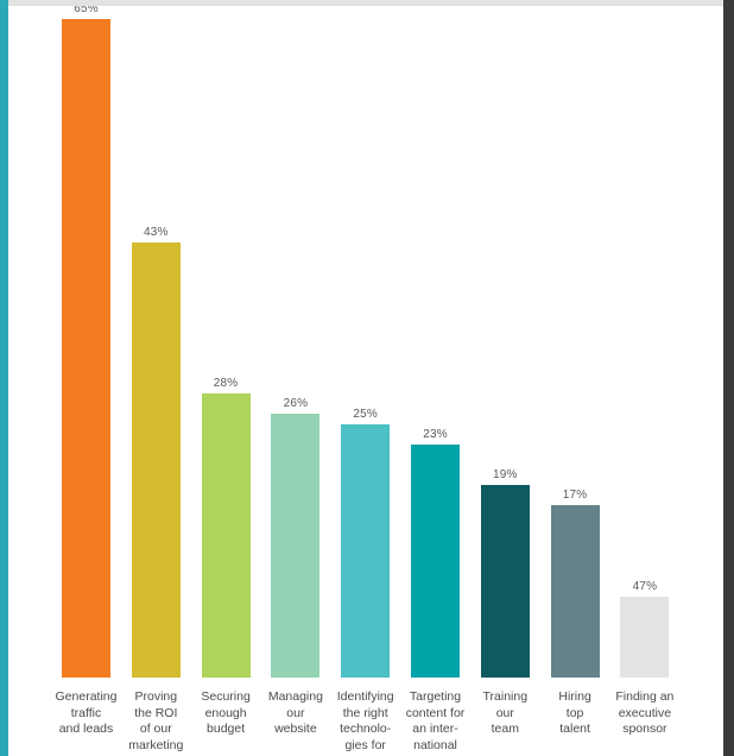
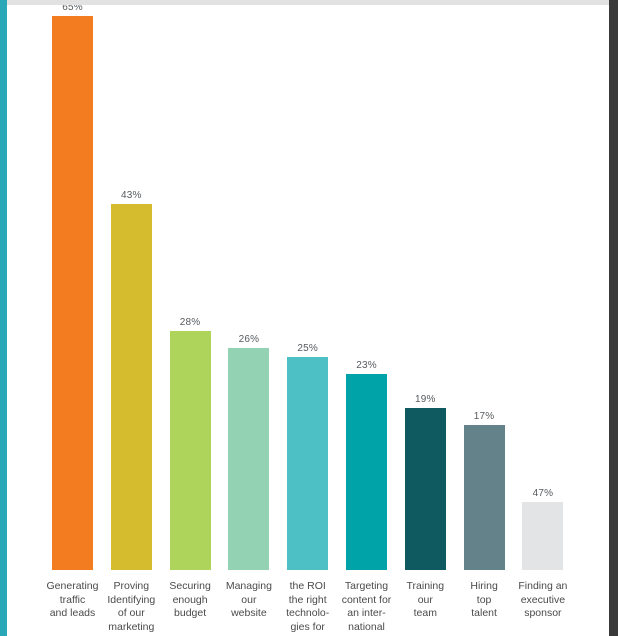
  65%
  Generating
  traffic
  and leads
  43%
  Proving
- the ROI
+ Identifying
  of our
  marketing
  28%
  Securing
  enough
  budget
  26%
  Managing
  our
  website
  25%
- Identifying
+ the ROI
  the right
  technolo-
  gies for
  23%
  Targeting
  content for
  an inter-
  national
  19%
  Training
  our
  team
  17%
  Hiring
  top
  talent
  47%
  Finding an
  executive
  sponsor
